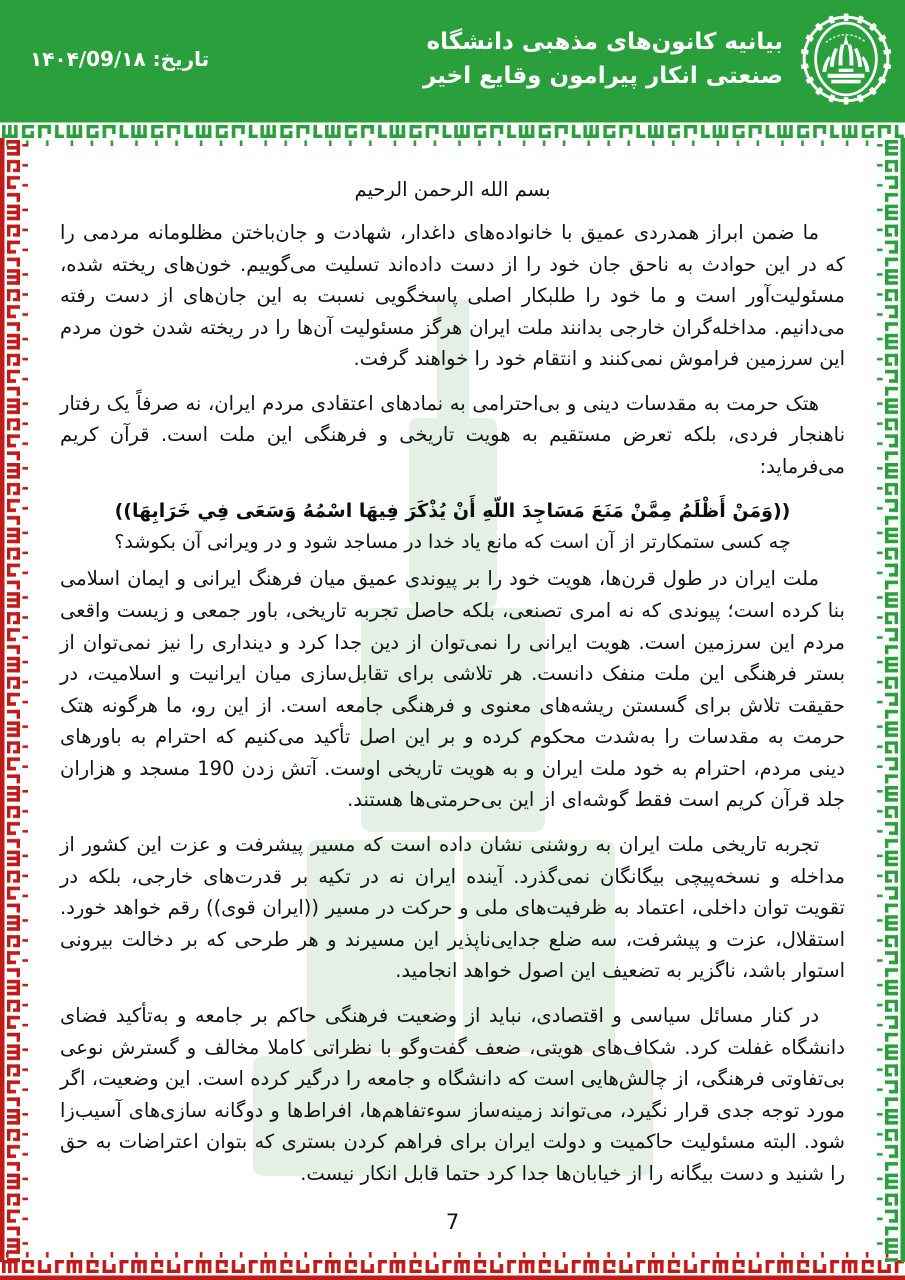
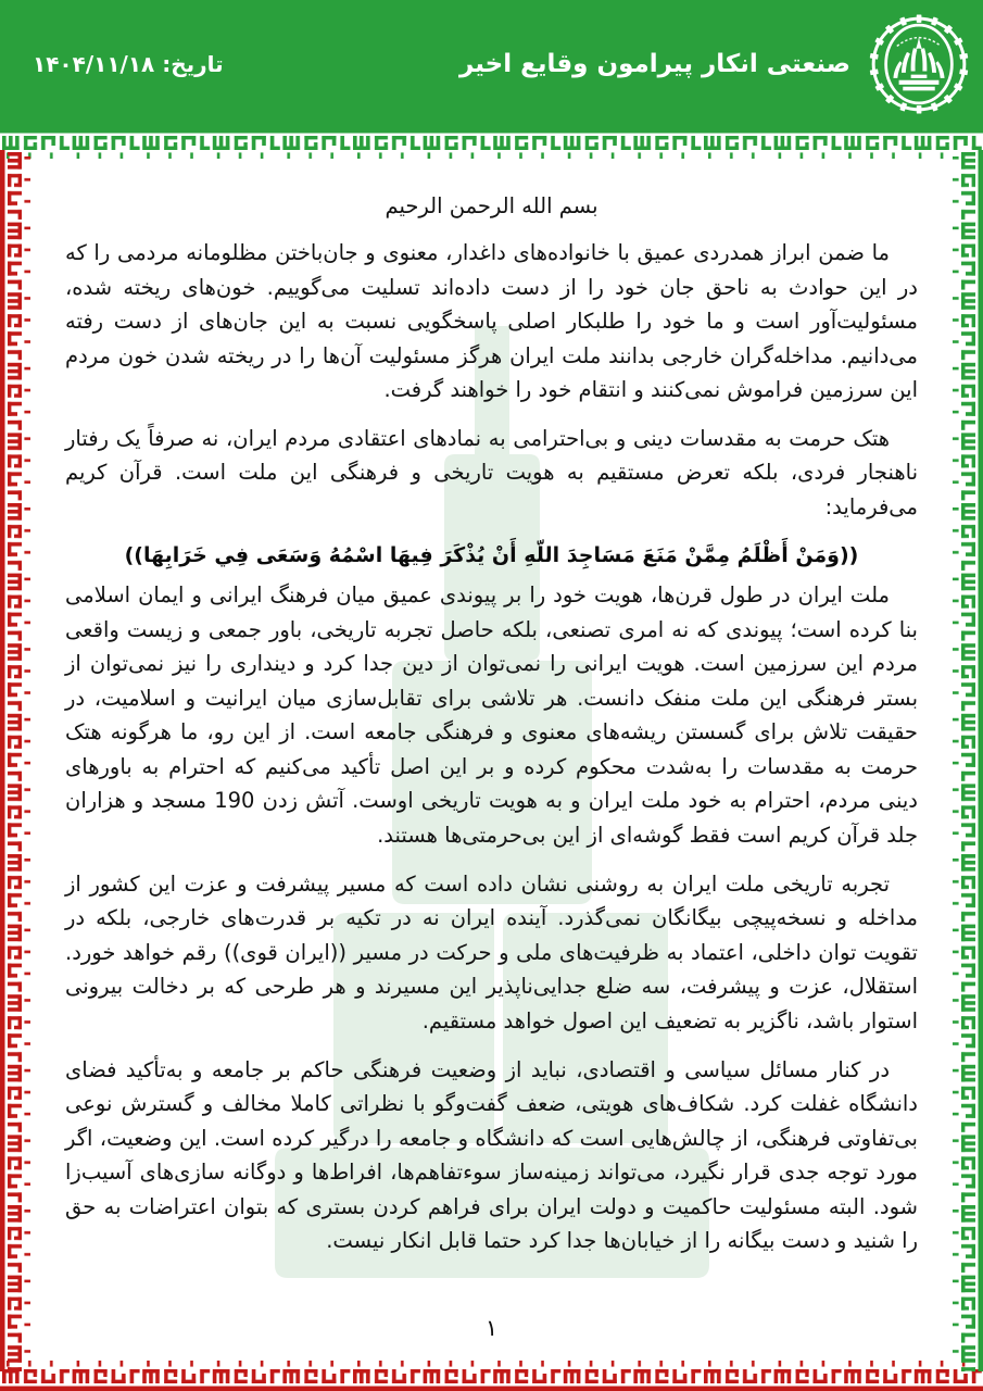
- بیانیه کانون‌های مذهبی دانشگاه
  صنعتی انکار پیرامون وقایع اخیر
- تاریخ: ۱۴۰۴/09/۱۸
+ تاریخ: ۱۴۰۴/۱۱/۱۸
  بسم الله الرحمن الرحیم
- ما ضمن ابراز همدردی عمیق با خانواده‌های داغدار، شهادت و جان‌باختن مظلومانه مردمی را که در این حوادث به ناحق جان خود را از دست داده‌اند تسلیت می‌گوییم. خون‌های ریخته شده، مسئولیت‌آور است و ما خود را طلبکار اصلی پاسخگویی نسبت به این جان‌های از دست رفته می‌دانیم. مداخله‌گران خارجی بدانند ملت ایران هرگز مسئولیت آن‌ها را در ریخته شدن خون مردم این سرزمین فراموش نمی‌کنند و انتقام خود را خواهند گرفت.
+ ما ضمن ابراز همدردی عمیق با خانواده‌های داغدار، معنوی و جان‌باختن مظلومانه مردمی را که در این حوادث به ناحق جان خود را از دست داده‌اند تسلیت می‌گوییم. خون‌های ریخته شده، مسئولیت‌آور است و ما خود را طلبکار اصلی پاسخگویی نسبت به این جان‌های از دست رفته می‌دانیم. مداخله‌گران خارجی بدانند ملت ایران هرگز مسئولیت آن‌ها را در ریخته شدن خون مردم این سرزمین فراموش نمی‌کنند و انتقام خود را خواهند گرفت.
  هتک حرمت به مقدسات دینی و بی‌احترامی به نمادهای اعتقادی مردم ایران، نه صرفاً یک رفتار ناهنجار فردی، بلکه تعرض مستقیم به هویت تاریخی و فرهنگی این ملت است. قرآن کریم می‌فرماید:
  ((وَمَنْ أَظْلَمُ مِمَّنْ مَنَعَ مَسَاجِدَ اللّهِ أَنْ یُذْکَرَ فِیهَا اسْمُهُ وَسَعَى فِي خَرَابِهَا))
- چه کسی ستمکارتر از آن است که مانع یاد خدا در مساجد شود و در ویرانی آن بکوشد؟
  ملت ایران در طول قرن‌ها، هویت خود را بر پیوندی عمیق میان فرهنگ ایرانی و ایمان اسلامی بنا کرده است؛ پیوندی که نه امری تصنعی، بلکه حاصل تجربه تاریخی، باور جمعی و زیست واقعی مردم این سرزمین است. هویت ایرانی را نمی‌توان از دین جدا کرد و دینداری را نیز نمی‌توان از بستر فرهنگی این ملت منفک دانست. هر تلاشی برای تقابل‌سازی میان ایرانیت و اسلامیت، در حقیقت تلاش برای گسستن ریشه‌های معنوی و فرهنگی جامعه است. از این رو، ما هرگونه هتک حرمت به مقدسات را به‌شدت محکوم کرده و بر این اصل تأکید می‌کنیم که احترام به باورهای دینی مردم، احترام به خود ملت ایران و به هویت تاریخی اوست. آتش زدن 190 مسجد و هزاران جلد قرآن کریم است فقط گوشه‌ای از این بی‌حرمتی‌ها هستند.
- تجربه تاریخی ملت ایران به روشنی نشان داده است که مسیر پیشرفت و عزت این کشور از مداخله و نسخه‌پیچی بیگانگان نمی‌گذرد. آینده ایران نه در تکیه بر قدرت‌های خارجی، بلکه در تقویت توان داخلی، اعتماد به ظرفیت‌های ملی و حرکت در مسیر ((ایران قوی)) رقم خواهد خورد. استقلال، عزت و پیشرفت، سه ضلع جدایی‌ناپذیر این مسیرند و هر طرحی که بر دخالت بیرونی استوار باشد، ناگزیر به تضعیف این اصول خواهد انجامید.
+ تجربه تاریخی ملت ایران به روشنی نشان داده است که مسیر پیشرفت و عزت این کشور از مداخله و نسخه‌پیچی بیگانگان نمی‌گذرد. آینده ایران نه در تکیه بر قدرت‌های خارجی، بلکه در تقویت توان داخلی، اعتماد به ظرفیت‌های ملی و حرکت در مسیر ((ایران قوی)) رقم خواهد خورد. استقلال، عزت و پیشرفت، سه ضلع جدایی‌ناپذیر این مسیرند و هر طرحی که بر دخالت بیرونی استوار باشد، ناگزیر به تضعیف این اصول خواهد مستقیم.
  در کنار مسائل سیاسی و اقتصادی، نباید از وضعیت فرهنگی حاکم بر جامعه و به‌تأکید فضای دانشگاه غفلت کرد. شکاف‌های هویتی، ضعف گفت‌وگو با نظراتی کاملا مخالف و گسترش نوعی بی‌تفاوتی فرهنگی، از چالش‌هایی است که دانشگاه و جامعه را درگیر کرده است. این وضعیت، اگر مورد توجه جدی قرار نگیرد، می‌تواند زمینه‌ساز سوءتفاهم‌ها، افراط‌ها و دوگانه سازی‌های آسیب‌زا شود. البته مسئولیت حاکمیت و دولت ایران برای فراهم کردن بستری که بتوان اعتراضات به حق را شنید و دست بیگانه را از خیابان‌ها جدا کرد حتما قابل انکار نیست.
- 7
+ ۱
